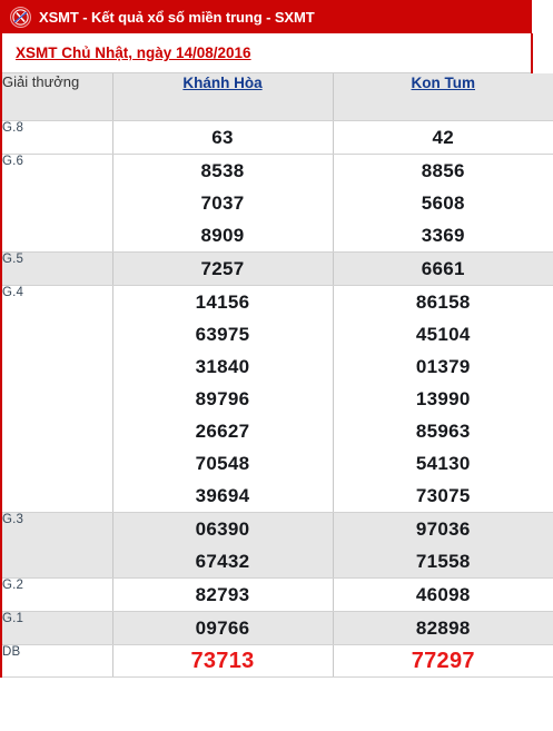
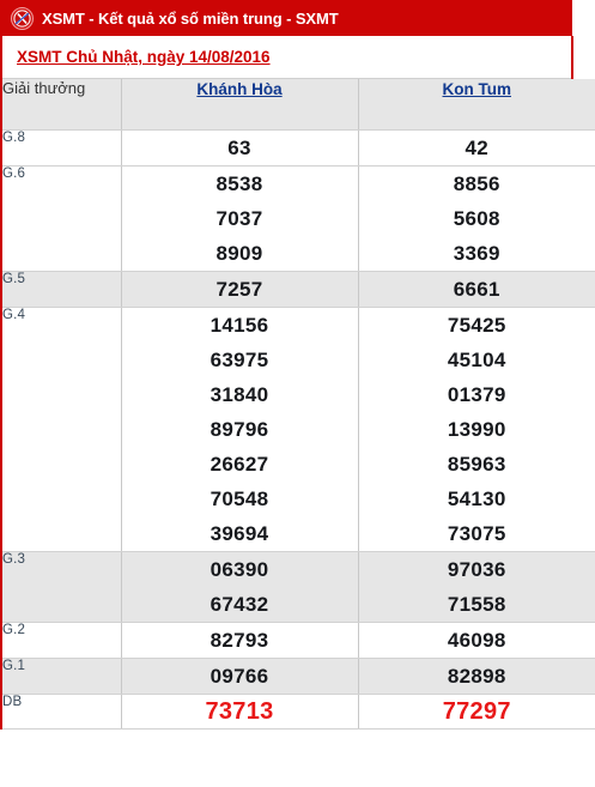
  XSMT - Kết quả xổ số miền trung - SXMT
  XSMT Chủ Nhật, ngày 14/08/2016
  Giải thưởng	Khánh Hòa	Kon Tum
  G.8	63	42
  G.6	853870378909	885656083369
  G.5	7257	6661
- G.4	14156639753184089796266277054839694	86158451040137913990859635413073075
+ G.4	14156639753184089796266277054839694	75425451040137913990859635413073075
  G.3	0639067432	9703671558
  G.2	82793	46098
  G.1	09766	82898
  DB	73713	77297
